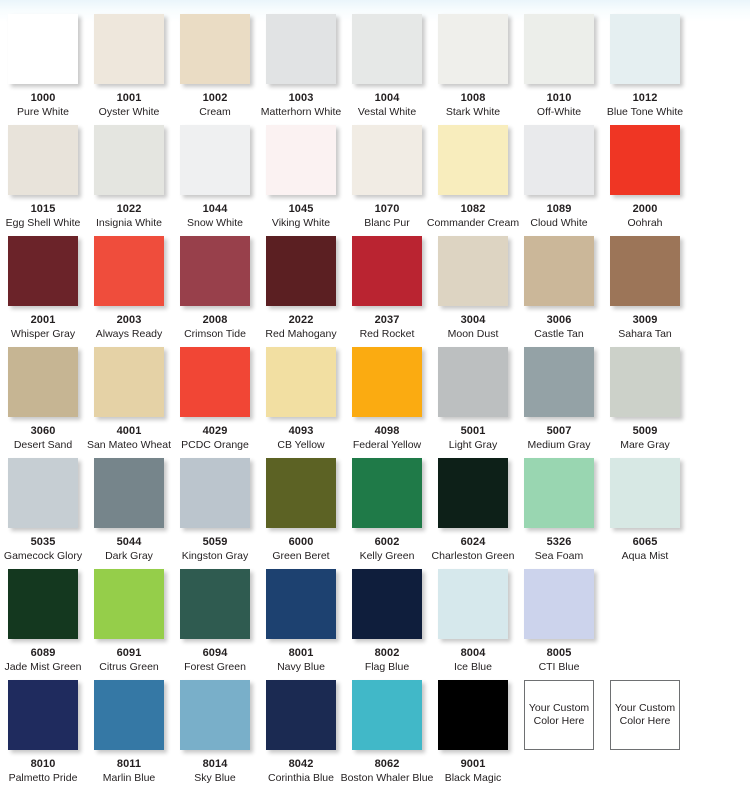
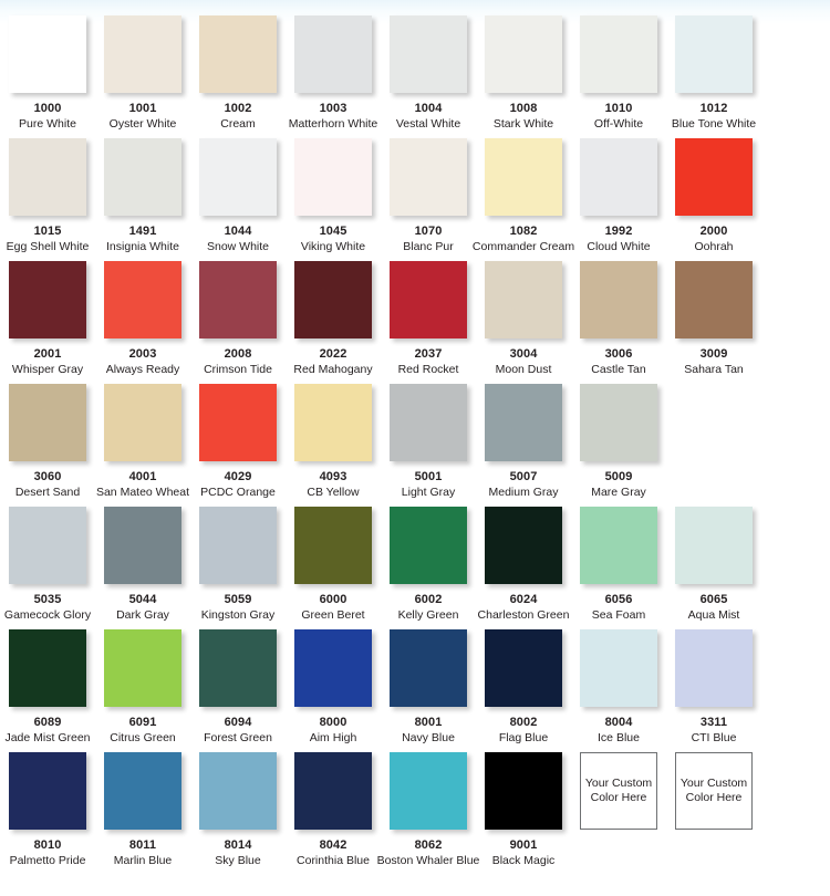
  1000
  Pure White
  1001
  Oyster White
  1002
  Cream
  1003
  Matterhorn White
  1004
  Vestal White
  1008
  Stark White
  1010
  Off-White
  1012
  Blue Tone White
  1015
  Egg Shell White
- 1022
+ 1491
  Insignia White
  1044
  Snow White
  1045
  Viking White
  1070
  Blanc Pur
  1082
  Commander Cream
- 1089
+ 1992
  Cloud White
  2000
  Oohrah
  2001
  Whisper Gray
  2003
  Always Ready
  2008
  Crimson Tide
  2022
  Red Mahogany
  2037
  Red Rocket
  3004
  Moon Dust
  3006
  Castle Tan
  3009
  Sahara Tan
  3060
  Desert Sand
  4001
  San Mateo Wheat
  4029
  PCDC Orange
  4093
  CB Yellow
- 4098
- Federal Yellow
  5001
  Light Gray
  5007
  Medium Gray
  5009
  Mare Gray
  5035
  Gamecock Glory
  5044
  Dark Gray
  5059
  Kingston Gray
  6000
  Green Beret
  6002
  Kelly Green
  6024
  Charleston Green
- 5326
+ 6056
  Sea Foam
  6065
  Aqua Mist
  6089
  Jade Mist Green
  6091
  Citrus Green
  6094
  Forest Green
+ 8000
+ Aim High
  8001
  Navy Blue
  8002
  Flag Blue
  8004
  Ice Blue
- 8005
+ 3311
  CTI Blue
  8010
  Palmetto Pride
  8011
  Marlin Blue
  8014
  Sky Blue
  8042
  Corinthia Blue
  8062
  Boston Whaler Blue
  9001
  Black Magic
  Your Custom
  Color Here
  Your Custom
  Color Here
